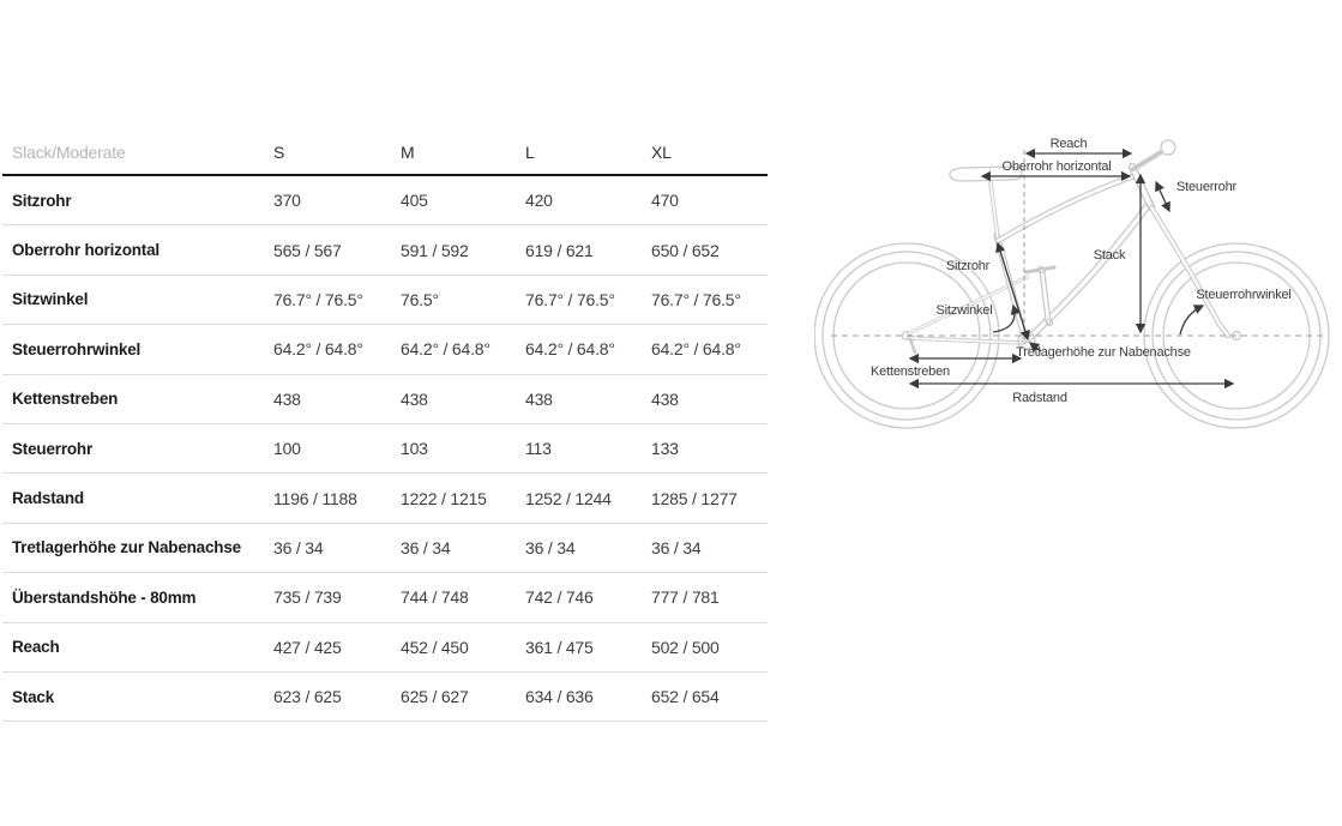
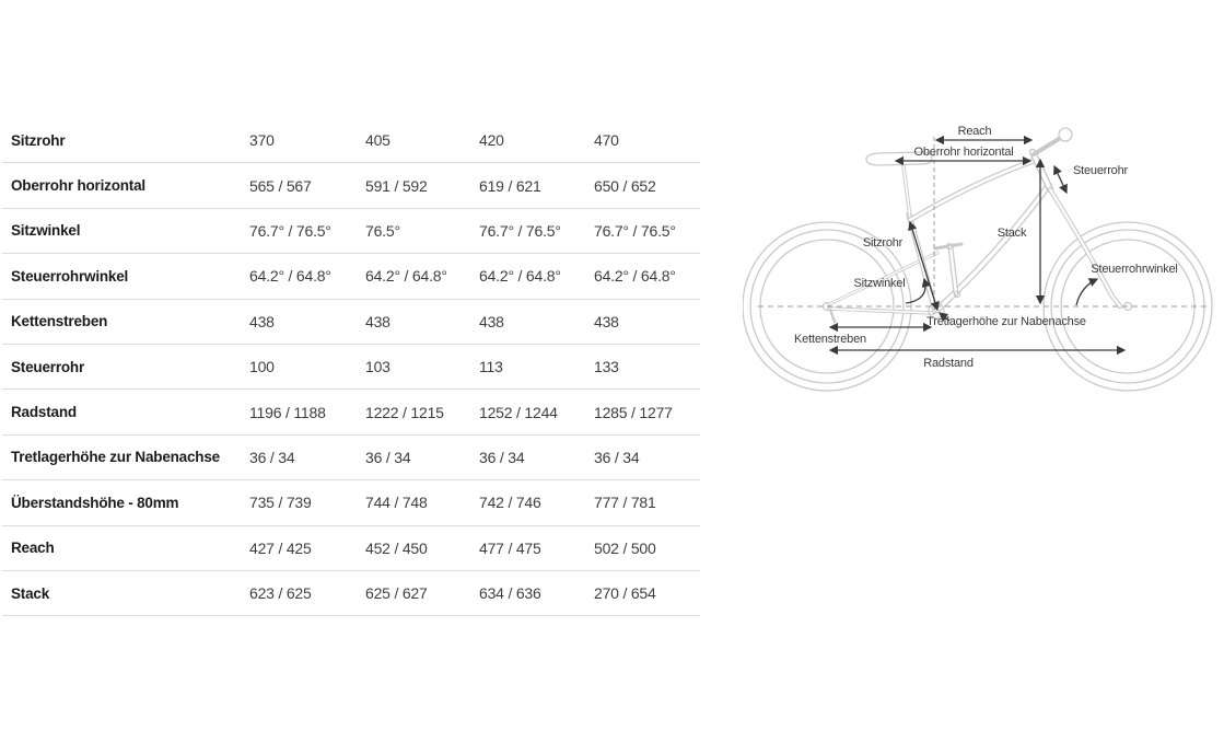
- Slack/Moderate
- S
- M
- L
- XL
  Sitzrohr
  370
  405
  420
  470
  Oberrohr horizontal
  565 / 567
  591 / 592
  619 / 621
  650 / 652
  Sitzwinkel
  76.7° / 76.5°
  76.5°
  76.7° / 76.5°
  76.7° / 76.5°
  Steuerrohrwinkel
  64.2° / 64.8°
  64.2° / 64.8°
  64.2° / 64.8°
  64.2° / 64.8°
  Kettenstreben
  438
  438
  438
  438
  Steuerrohr
  100
  103
  113
  133
  Radstand
  1196 / 1188
  1222 / 1215
  1252 / 1244
  1285 / 1277
  Tretlagerhöhe zur Nabenachse
  36 / 34
  36 / 34
  36 / 34
  36 / 34
  Überstandshöhe - 80mm
  735 / 739
  744 / 748
  742 / 746
  777 / 781
  Reach
  427 / 425
  452 / 450
- 361 / 475
+ 477 / 475
  502 / 500
  Stack
  623 / 625
  625 / 627
  634 / 636
- 652 / 654
+ 270 / 654
  Reach
  Oberrohr horizontal
  Steuerrohr
  Sitzrohr
  Stack
  Sitzwinkel
  Steuerrohrwinkel
  Tretlagerhöhe zur Nabenachse
  Kettenstreben
  Radstand
